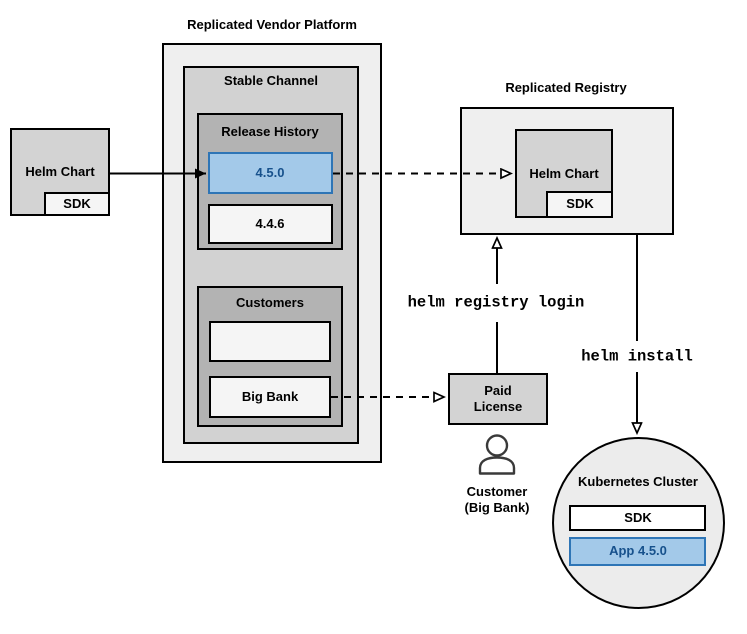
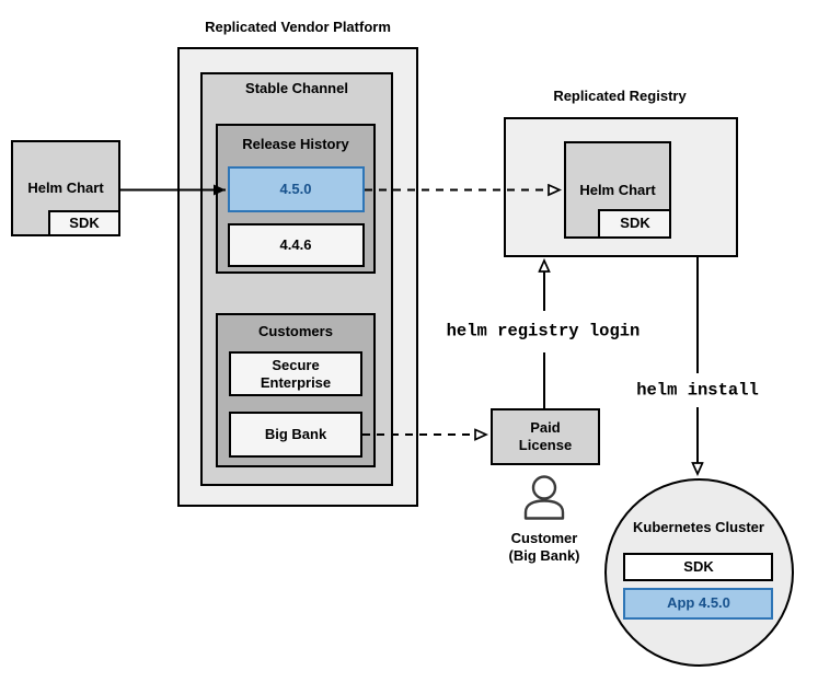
  Replicated Vendor Platform
  Stable Channel
  Release History
  4.5.0
  4.4.6
  Customers
+ Secure
+ Enterprise
  Big Bank
  Helm Chart
  SDK
  Replicated Registry
  Helm Chart
  SDK
  Paid
  License
  Customer
  (Big Bank)
  helm registry login
  helm install
  Kubernetes Cluster
  SDK
  App 4.5.0
